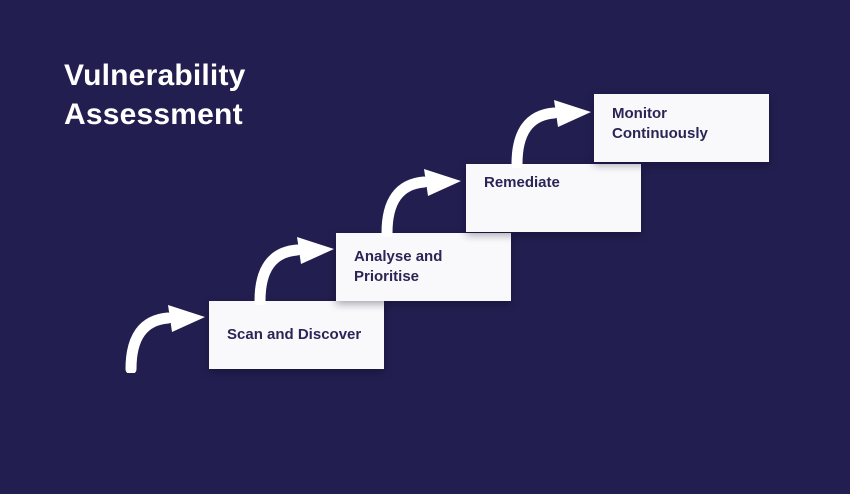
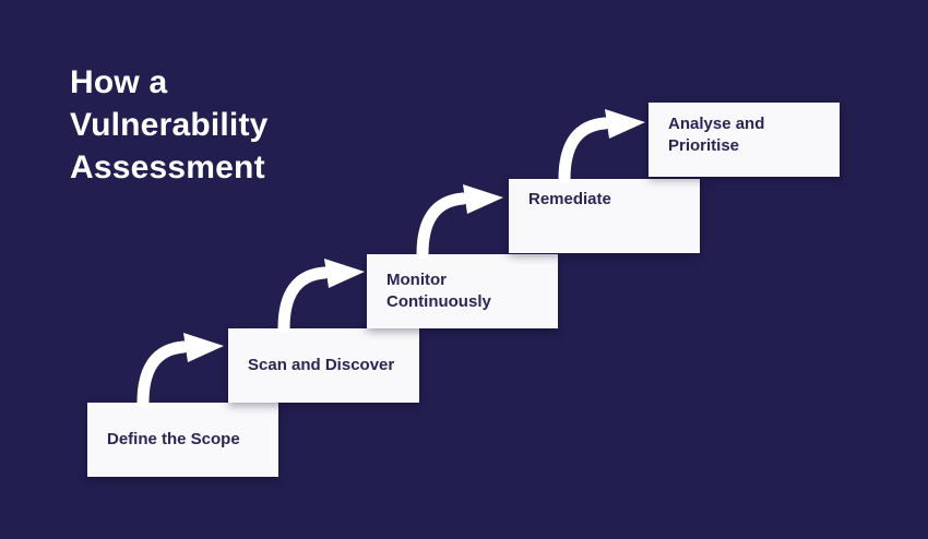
+ How a
  Vulnerability
  Assessment
+ Define the Scope
  Scan and Discover
- Analyse and Prioritise
+ Monitor Continuously
  Remediate
- Monitor Continuously
+ Analyse and Prioritise
